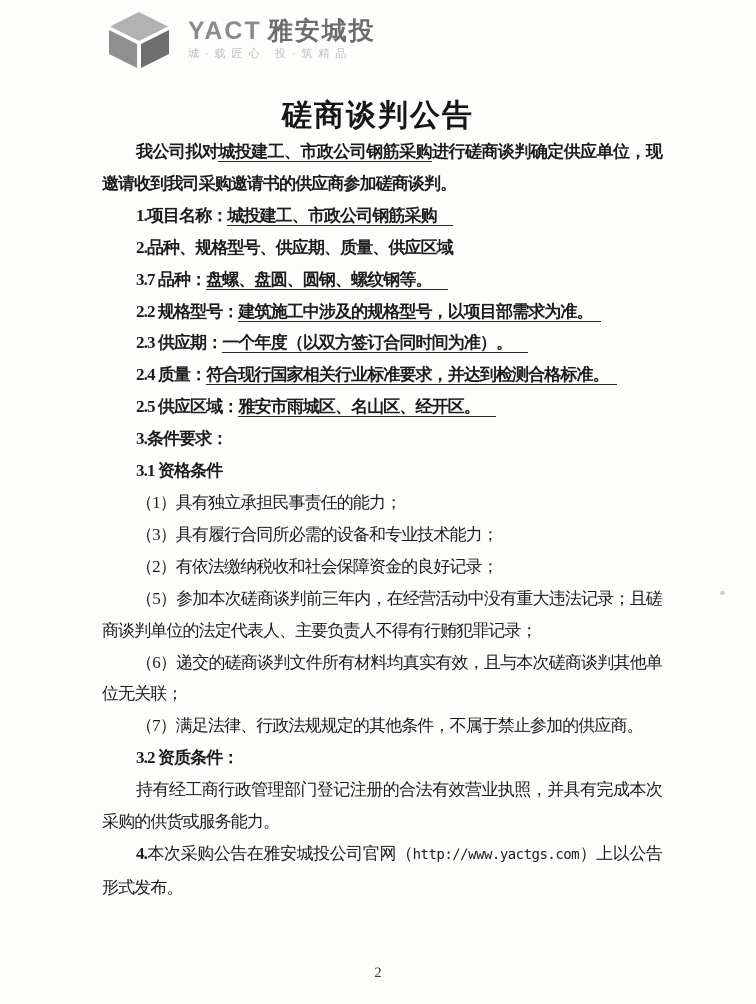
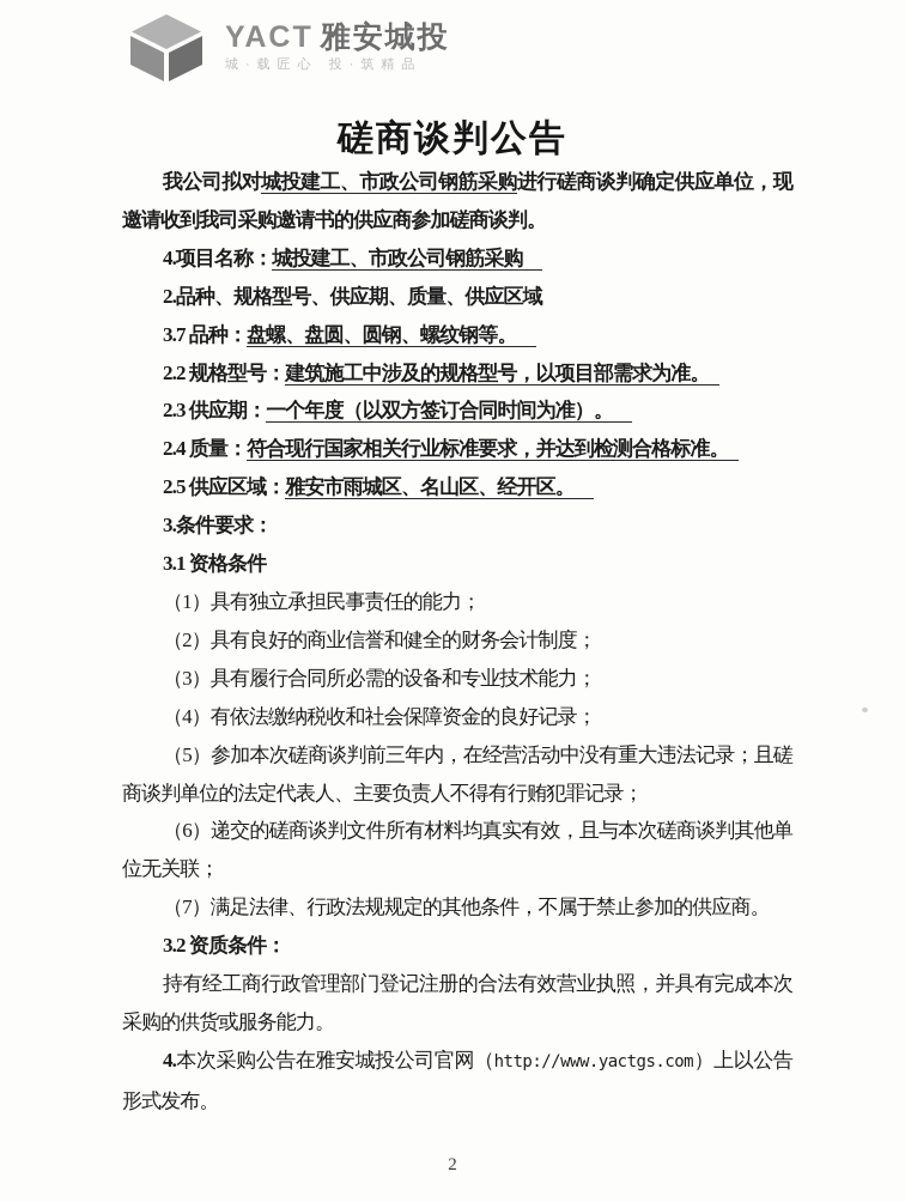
  YACT 雅安城投
  城·载匠心 投·筑精品
  磋商谈判公告
  我公司拟对城投建工、市政公司钢筋采购进行磋商谈判确定供应单位，现邀请收到我司采购邀请书的供应商参加磋商谈判。
- 1.项目名称：城投建工、市政公司钢筋采购
+ 4.项目名称：城投建工、市政公司钢筋采购
  2.品种、规格型号、供应期、质量、供应区域
  3.7 品种：盘螺、盘圆、圆钢、螺纹钢等。
  2.2 规格型号：建筑施工中涉及的规格型号，以项目部需求为准。
  2.3 供应期：一个年度（以双方签订合同时间为准）。
  2.4 质量：符合现行国家相关行业标准要求，并达到检测合格标准。
  2.5 供应区域：雅安市雨城区、名山区、经开区。
  3.条件要求：
  3.1 资格条件
  （1）具有独立承担民事责任的能力；
+ （2）具有良好的商业信誉和健全的财务会计制度；
  （3）具有履行合同所必需的设备和专业技术能力；
- （2）有依法缴纳税收和社会保障资金的良好记录；
+ （4）有依法缴纳税收和社会保障资金的良好记录；
  （5）参加本次磋商谈判前三年内，在经营活动中没有重大违法记录；且磋商谈判单位的法定代表人、主要负责人不得有行贿犯罪记录；
  （6）递交的磋商谈判文件所有材料均真实有效，且与本次磋商谈判其他单位无关联；
  （7）满足法律、行政法规规定的其他条件，不属于禁止参加的供应商。
  3.2 资质条件：
  持有经工商行政管理部门登记注册的合法有效营业执照，并具有完成本次采购的供货或服务能力。
  4.本次采购公告在雅安城投公司官网（http://www.yactgs.com）上以公告形式发布。
  2
